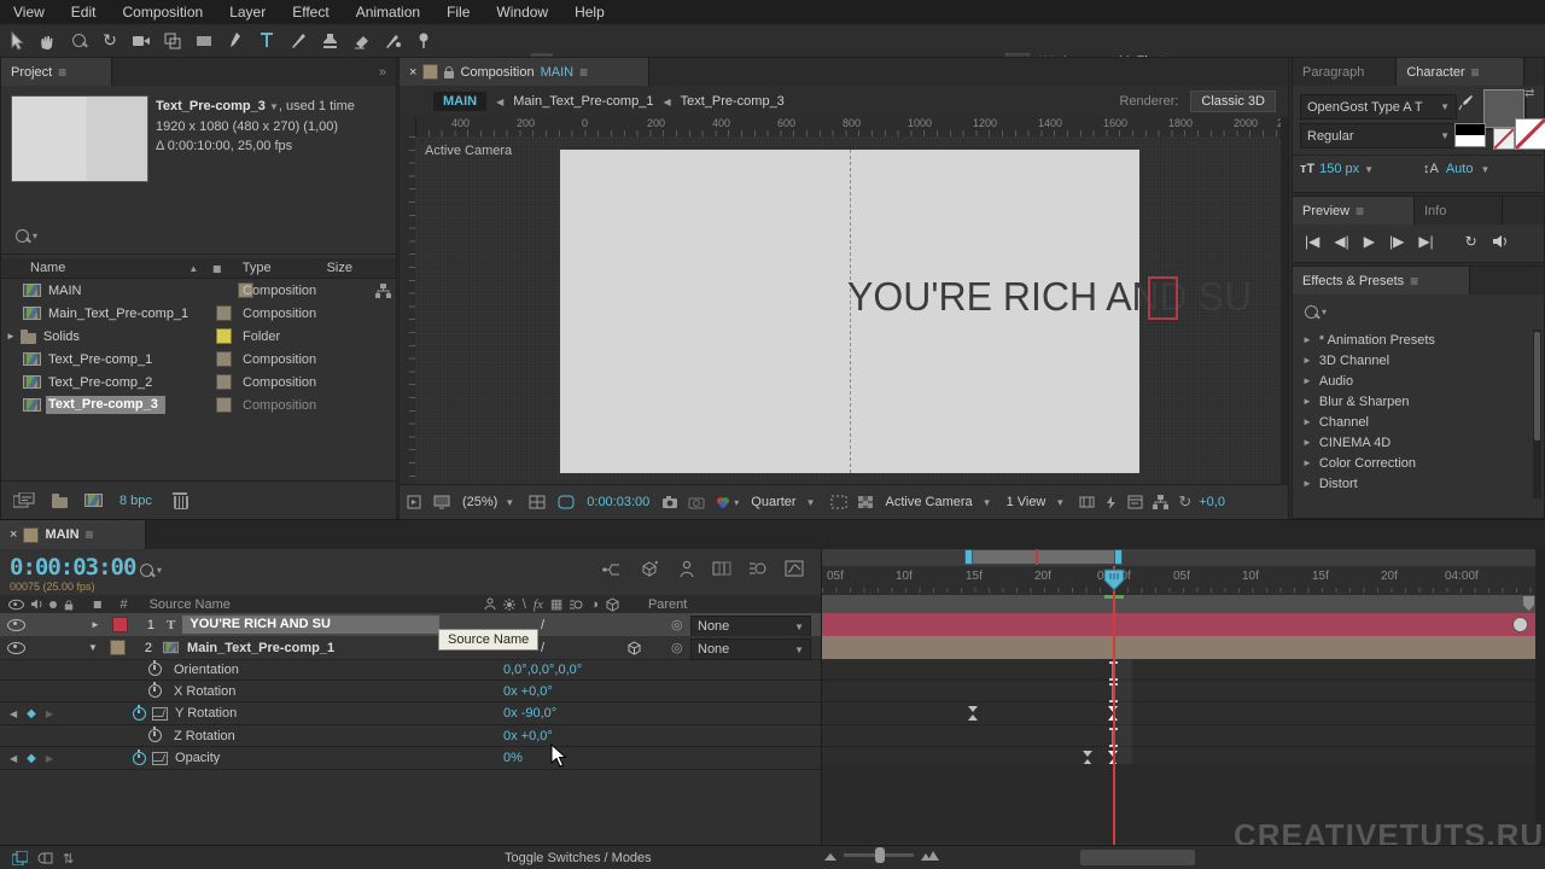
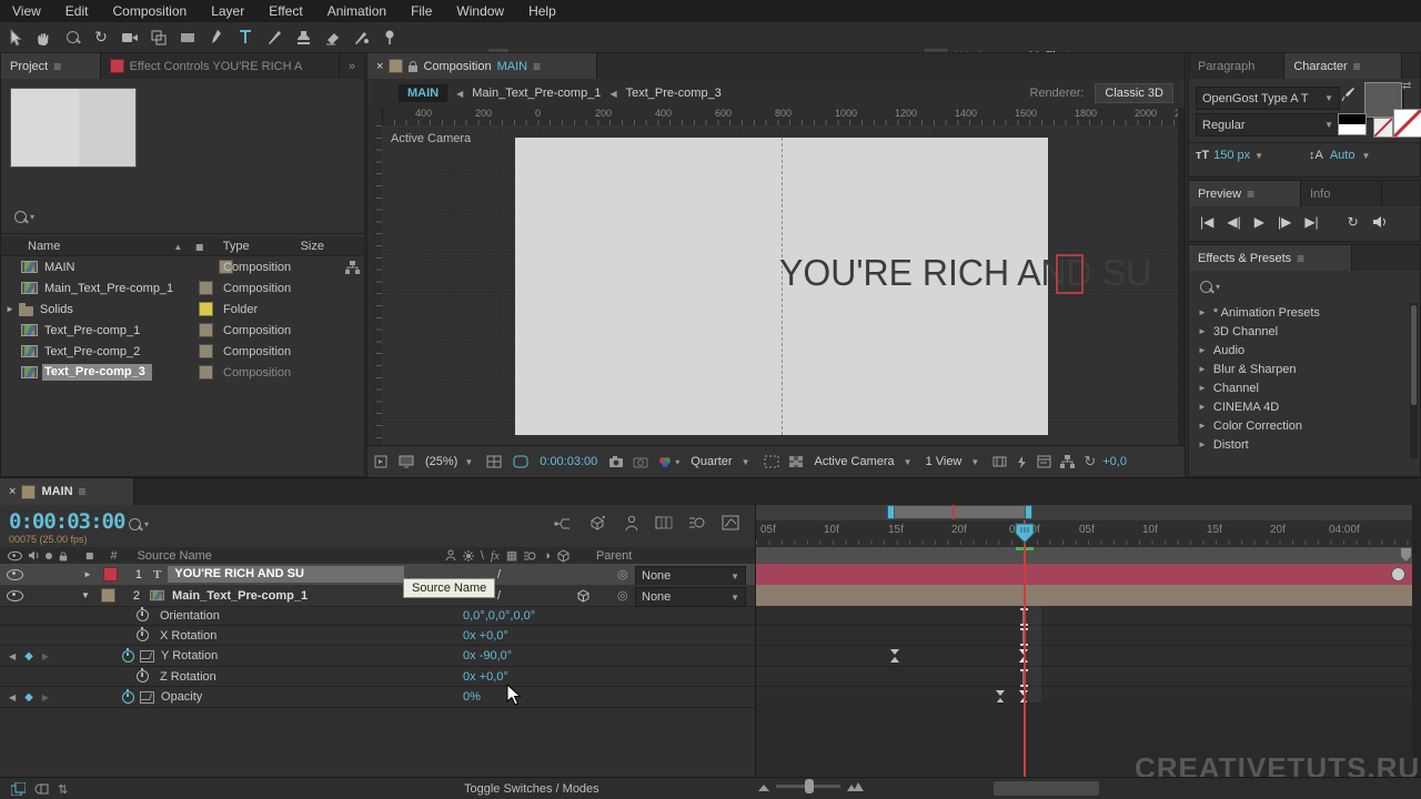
  View
  Edit
  Composition
  Layer
  Effect
  Animation
  File
  Window
  Help
  ↻
  Project
  ≡
+ Effect Controls YOU'RE RICH A
  »
- Text_Pre-comp_3 ▼, used 1 time
- 1920 x 1080 (480 x 270) (1,00)
- Δ 0:00:10:00, 25,00 fps
  ▾
  Name
  ▲
  Type
  Size
  MAIN
  Composition
  Main_Text_Pre-comp_1
  Composition
  ►
  Solids
  Folder
  Text_Pre-comp_1
  Composition
  Text_Pre-comp_2
  Composition
  Text_Pre-comp_3
  Composition
- 8 bpc
  ×
  Composition
  MAIN
  ≡
  MAIN
  ◀
  Main_Text_Pre-comp_1
  ◀
  Text_Pre-comp_3
  Renderer:
  Classic 3D
  400
  200
  0
  200
  400
  600
  800
  1000
  1200
  1400
  1600
  1800
  2000
  Active Camera
  YOU'RE RICH AN SU
  (25%)
  ▼
  0:00:03:00
  ▾
  Quarter
  ▼
  Active Camera
  ▼
  1 View
  ▼
  ↻
  +0,0
  Paragraph
  Character
  ≡
  OpenGost Type A T
  ▼
  ⇄
  Regular
  ▼
  тT
  150 px
  ▼
  ↕A
  Auto
  ▼
  Preview
  ≡
  Info
  |◀
  ◀|
  ▶
  |▶
  ▶|
  ↻
  Effects & Presets
  ≡
  ▾
  ►
  * Animation Presets
  ►
  3D Channel
  ►
  Audio
  ►
  Blur & Sharpen
  ►
  Channel
  ►
  CINEMA 4D
  ►
  Color Correction
  ►
  Distort
  ×
  MAIN
  ≡
  0:00:03:00
  00075 (25.00 fps)
  ▾
  05f
  10f
  15f
  20f
  05f
  10f
  15f
  20f
  04:00f
  #
  Source Name
  \
  fx
  ▦
  ◑
  Parent
  ►
  1
  T
  YOU'RE RICH AND SU
  /
  ◎
  None
  ▼
  ▼
  2
  Main_Text_Pre-comp_1
  /
  ◎
  None
  ▼
  Orientation
  0,0°,0,0°,0,0°
  X Rotation
  0x +0,0°
  ◀
  ◆
  ▶
  Y Rotation
  0x -90,0°
  Z Rotation
  0x +0,0°
  ◀
  ◆
  ▶
  Opacity
  0%
  Source Name
  CREATIVETUTS.RU
  ⇅
  Toggle Switches / Modes
